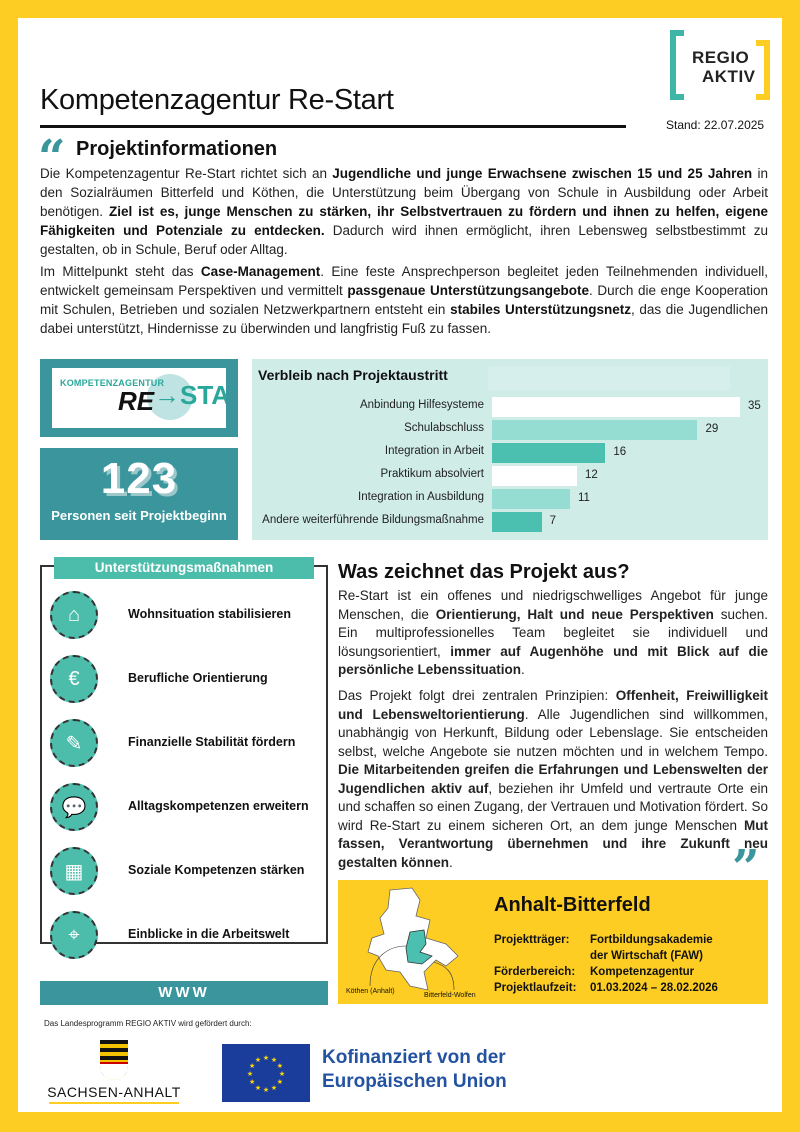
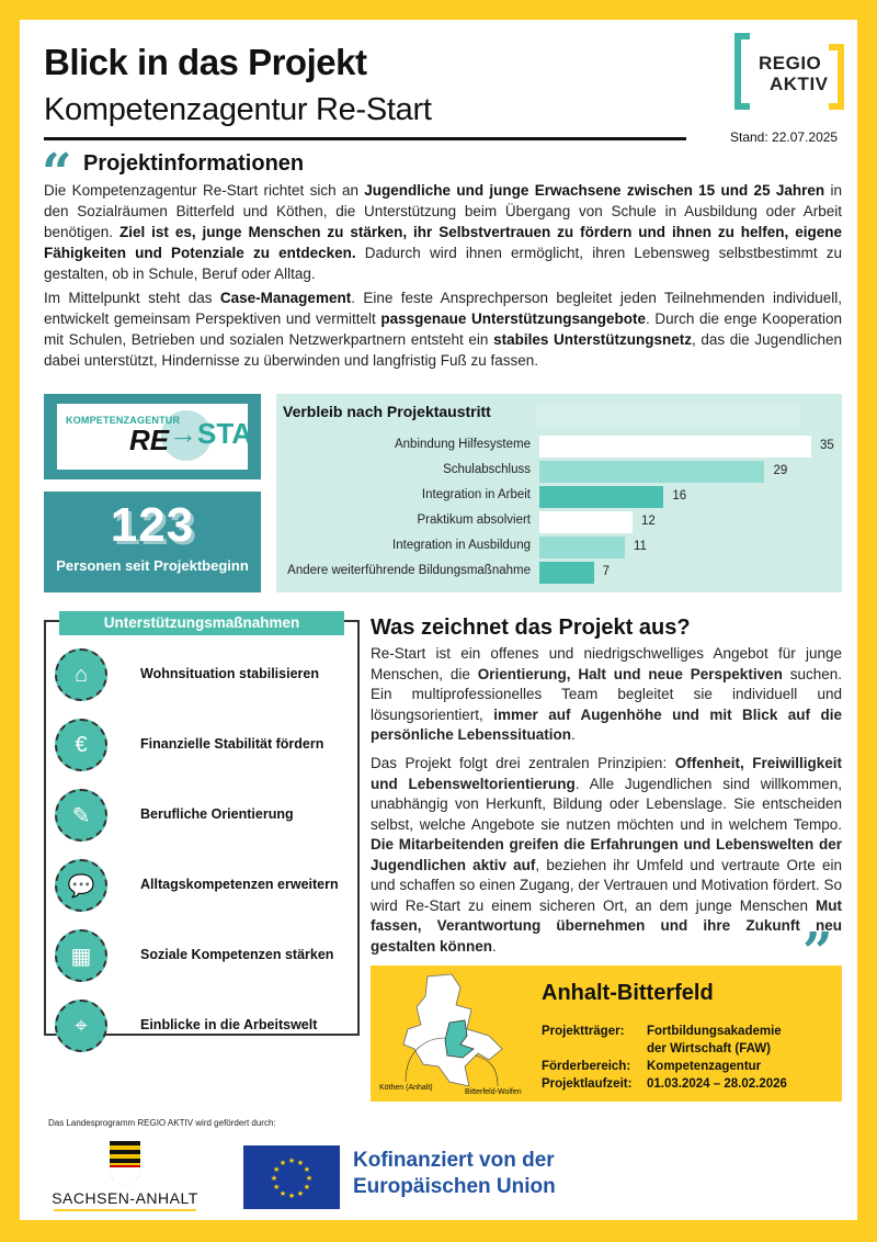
+ Blick in das Projekt
  Kompetenzagentur Re-Start
  Stand: 22.07.2025
  REGIO
  AKTIV
  “
  Projektinformationen
  Die Kompetenzagentur Re-Start richtet sich an Jugendliche und junge Erwachsene zwischen 15 und 25 Jahren in den Sozialräumen Bitterfeld und Köthen, die Unterstützung beim Übergang von Schule in Ausbildung oder Arbeit benötigen. Ziel ist es, junge Menschen zu stärken, ihr Selbstvertrauen zu fördern und ihnen zu helfen, eigene Fähigkeiten und Potenziale zu entdecken. Dadurch wird ihnen ermöglicht, ihren Lebensweg selbstbestimmt zu gestalten, ob in Schule, Beruf oder Alltag.
  Im Mittelpunkt steht das Case-Management. Eine feste Ansprechperson begleitet jeden Teilnehmenden individuell, entwickelt gemeinsam Perspektiven und vermittelt passgenaue Unterstützungsangebote. Durch die enge Kooperation mit Schulen, Betrieben und sozialen Netzwerkpartnern entsteht ein stabiles Unterstützungsnetz, das die Jugendlichen dabei unterstützt, Hindernisse zu überwinden und langfristig Fuß zu fassen.
  KOMPETENZAGENTUR
  RE
  123
  Personen seit Projektbeginn
  Verbleib nach Projektaustritt
  Anbindung Hilfesysteme
  35
  Schulabschluss
  29
  Integration in Arbeit
  16
  Praktikum absolviert
  12
  Integration in Ausbildung
  11
  Andere weiterführende Bildungsmaßnahme
  7
  Unterstützungsmaßnahmen
  ⌂
  Wohnsituation stabilisieren
  €
- Berufliche Orientierung
+ Finanzielle Stabilität fördern
  ✎
- Finanzielle Stabilität fördern
+ Berufliche Orientierung
  💬
  Alltagskompetenzen erweitern
  ▦
  Soziale Kompetenzen stärken
  ⌖
  Einblicke in die Arbeitswelt
- WWW
  Was zeichnet das Projekt aus?
  Re-Start ist ein offenes und niedrigschwelliges Angebot für junge Menschen, die Orientierung, Halt und neue Perspektiven suchen. Ein multiprofessionelles Team begleitet sie individuell und lösungsorientiert, immer auf Augenhöhe und mit Blick auf die persönliche Lebenssituation.
  Das Projekt folgt drei zentralen Prinzipien: Offenheit, Freiwilligkeit und Lebensweltorientierung. Alle Jugendlichen sind willkommen, unabhängig von Herkunft, Bildung oder Lebenslage. Sie entscheiden selbst, welche Angebote sie nutzen möchten und in welchem Tempo. Die Mitarbeitenden greifen die Erfahrungen und Lebenswelten der Jugendlichen aktiv auf, beziehen ihr Umfeld und vertraute Orte ein und schaffen so einen Zugang, der Vertrauen und Motivation fördert. So wird Re-Start zu einem sicheren Ort, an dem junge Menschen Mut fassen, Verantwortung übernehmen und ihre Zukunft neu gestalten können.
  ”
  Anhalt-Bitterfeld
  Projektträger:
  Fortbildungsakademie
  der Wirtschaft (FAW)
  Förderbereich:
  Kompetenzagentur
  Projektlaufzeit:
  01.03.2024 – 28.02.2026
  Das Landesprogramm REGIO AKTIV wird gefördert durch:
  SACHSEN-ANHALT
  Kofinanziert von der
  Europäischen Union
